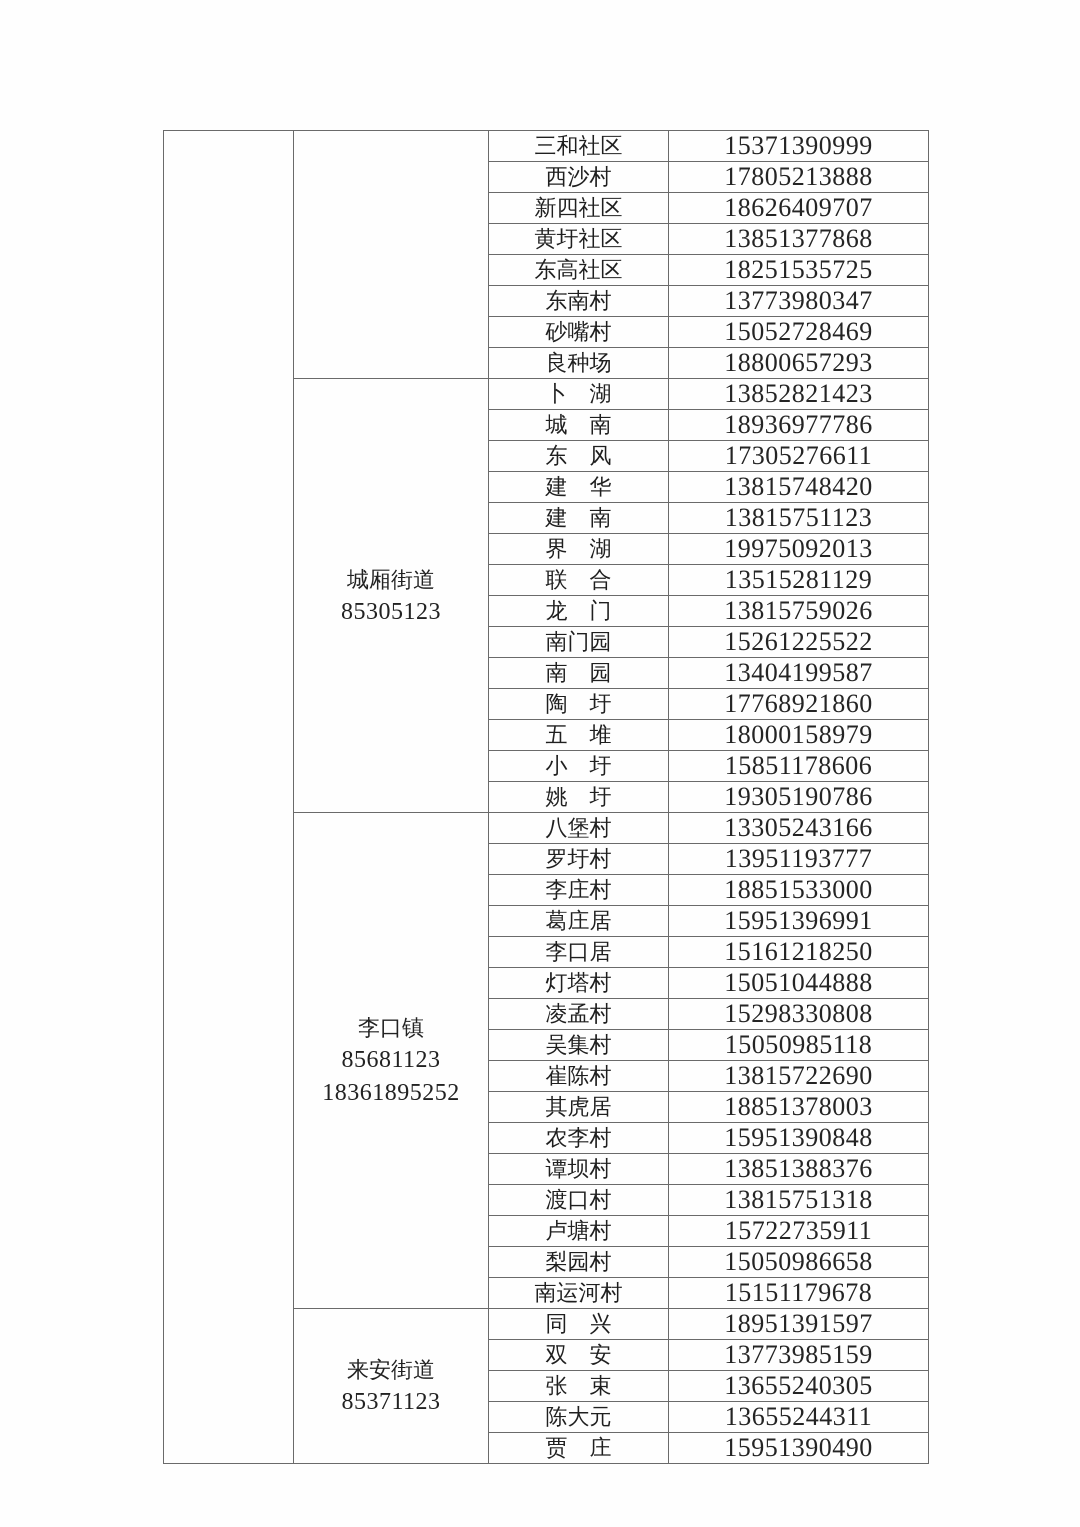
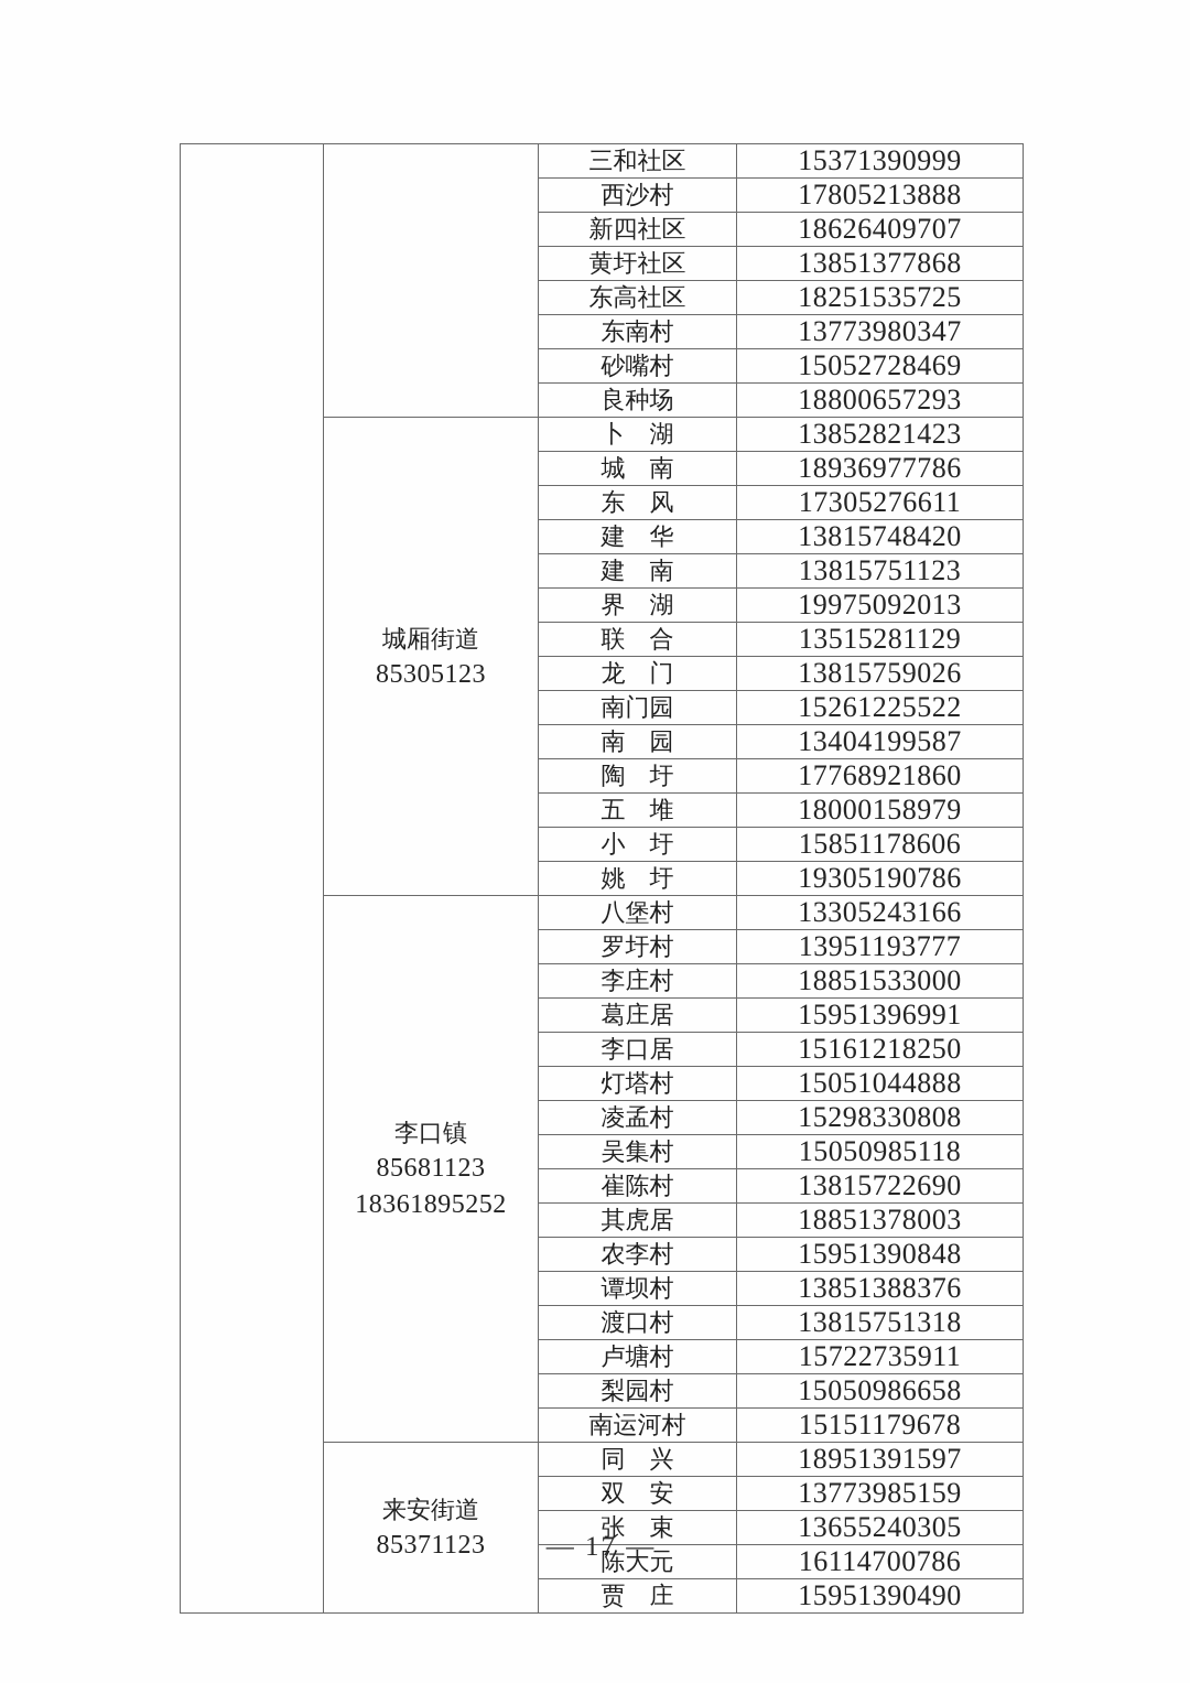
  		三和社区	15371390999
  西沙村	17805213888
  新四社区	18626409707
  黄圩社区	13851377868
  东高社区	18251535725
  东南村	13773980347
  砂嘴村	15052728469
  良种场	18800657293
  城厢街道85305123	卜 湖	13852821423
  城 南	18936977786
  东 风	17305276611
  建 华	13815748420
  建 南	13815751123
  界 湖	19975092013
  联 合	13515281129
  龙 门	13815759026
  南门园	15261225522
  南 园	13404199587
  陶 圩	17768921860
  五 堆	18000158979
  小 圩	15851178606
  姚 圩	19305190786
  李口镇8568112318361895252	八堡村	13305243166
  罗圩村	13951193777
  李庄村	18851533000
  葛庄居	15951396991
  李口居	15161218250
  灯塔村	15051044888
  凌孟村	15298330808
  吴集村	15050985118
  崔陈村	13815722690
  其虎居	18851378003
  农李村	15951390848
  谭坝村	13851388376
  渡口村	13815751318
  卢塘村	15722735911
  梨园村	15050986658
  南运河村	15151179678
  来安街道85371123	同 兴	18951391597
  双 安	13773985159
  张 束	13655240305
- 陈大元	13655244311
+ 陈大元	16114700786
  贾 庄	15951390490
+ — 17 —
